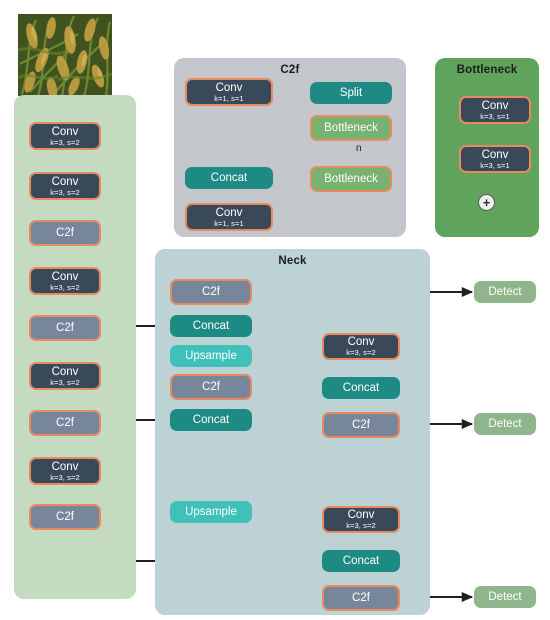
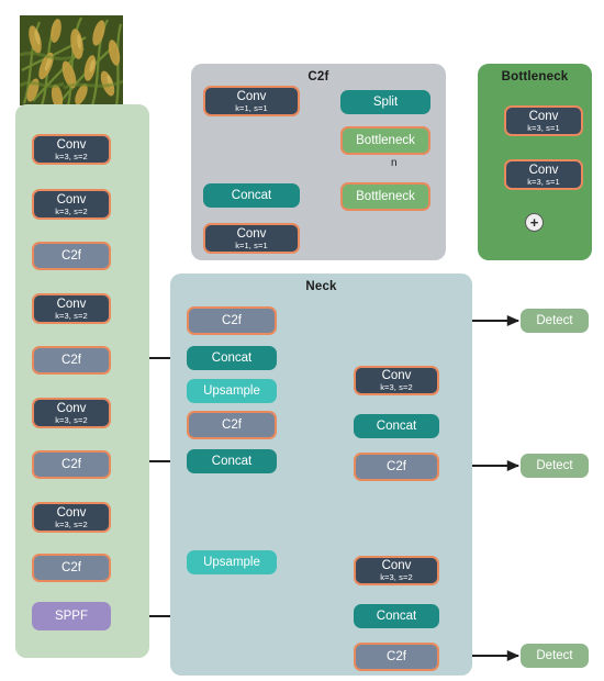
  Conv
  k=3, s=2
  Conv
  k=3, s=2
  C2f
  Conv
  k=3, s=2
  C2f
  Conv
  k=3, s=2
  C2f
  Conv
  k=3, s=2
  C2f
+ SPPF
  C2f
  Conv
  k=1, s=1
  Split
  Bottleneck
  n
  Bottleneck
  Concat
  Conv
  k=1, s=1
  Bottleneck
  Conv
  k=3, s=1
  Conv
  k=3, s=1
  +
  Neck
  C2f
  Concat
  Upsample
  C2f
  Concat
  Upsample
  Conv
  k=3, s=2
  Concat
  C2f
  Conv
  k=3, s=2
  Concat
  C2f
  Detect
  Detect
  Detect
